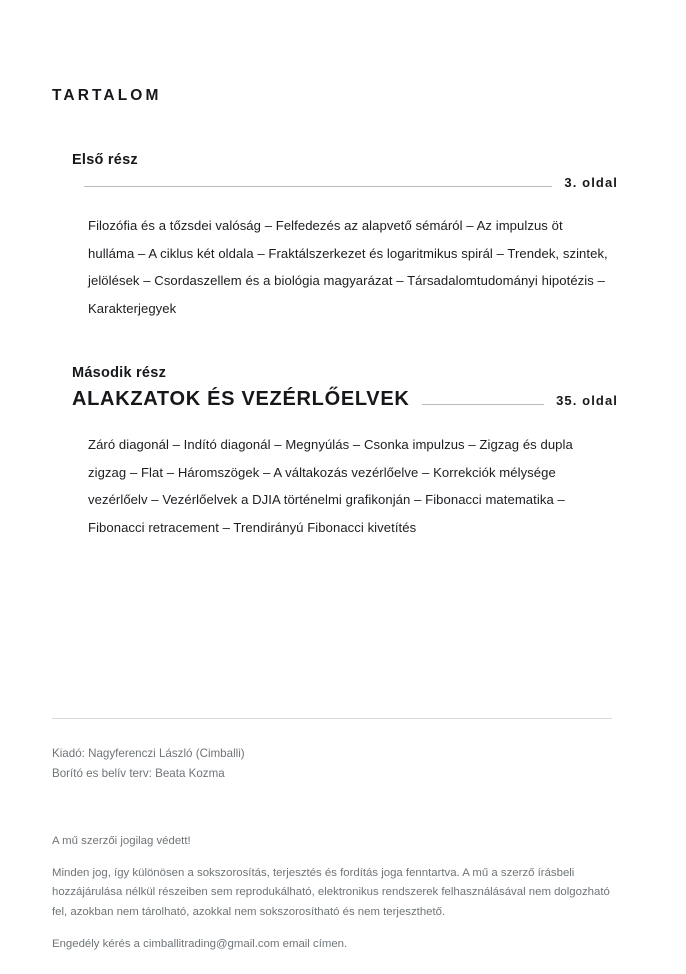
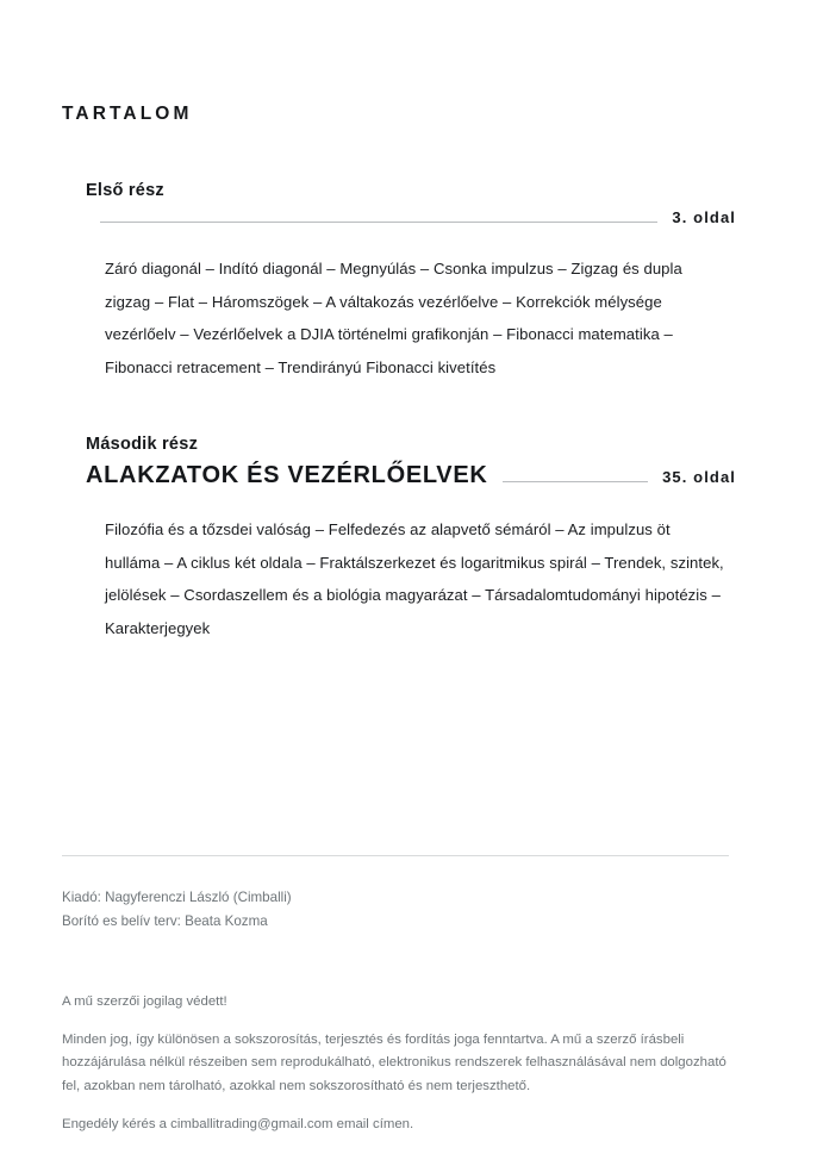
  TARTALOM
  Első rész
  3. oldal
- Filozófia és a tőzsdei valóság – Felfedezés az alapvető sémáról – Az impulzus öt hulláma – A ciklus két oldala – Fraktálszerkezet és logaritmikus spirál – Trendek, szintek, jelölések – Csordaszellem és a biológia magyarázat – Társadalomtudományi hipotézis – Karakterjegyek
+ Záró diagonál – Indító diagonál – Megnyúlás – Csonka impulzus – Zigzag és dupla zigzag – Flat – Háromszögek – A váltakozás vezérlőelve – Korrekciók mélysége vezérlőelv – Vezérlőelvek a DJIA történelmi grafikonján – Fibonacci matematika – Fibonacci retracement – Trendirányú Fibonacci kivetítés
  Második rész
  ALAKZATOK ÉS VEZÉRLŐELVEK
  35. oldal
- Záró diagonál – Indító diagonál – Megnyúlás – Csonka impulzus – Zigzag és dupla zigzag – Flat – Háromszögek – A váltakozás vezérlőelve – Korrekciók mélysége vezérlőelv – Vezérlőelvek a DJIA történelmi grafikonján – Fibonacci matematika – Fibonacci retracement – Trendirányú Fibonacci kivetítés
+ Filozófia és a tőzsdei valóság – Felfedezés az alapvető sémáról – Az impulzus öt hulláma – A ciklus két oldala – Fraktálszerkezet és logaritmikus spirál – Trendek, szintek, jelölések – Csordaszellem és a biológia magyarázat – Társadalomtudományi hipotézis – Karakterjegyek
  Kiadó: Nagyferenczi László (Cimballi)
  Borító es belív terv: Beata Kozma
  A mű szerzői jogilag védett!
  Minden jog, így különösen a sokszorosítás, terjesztés és fordítás joga fenntartva. A mű a szerző írásbeli hozzájárulása nélkül részeiben sem reprodukálható, elektronikus rendszerek felhasználásával nem dolgozható fel, azokban nem tárolható, azokkal nem sokszorosítható és nem terjeszthető.
  Engedély kérés a cimballitrading@gmail.com email címen.
